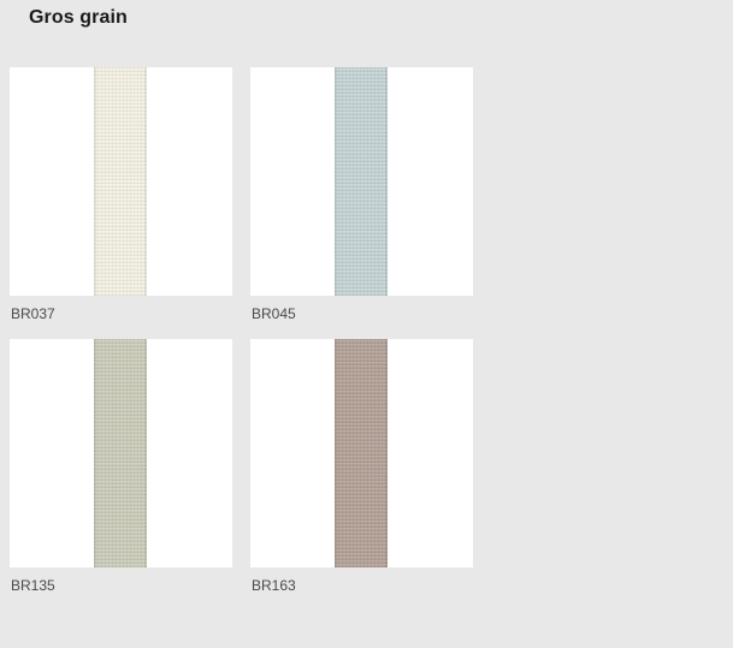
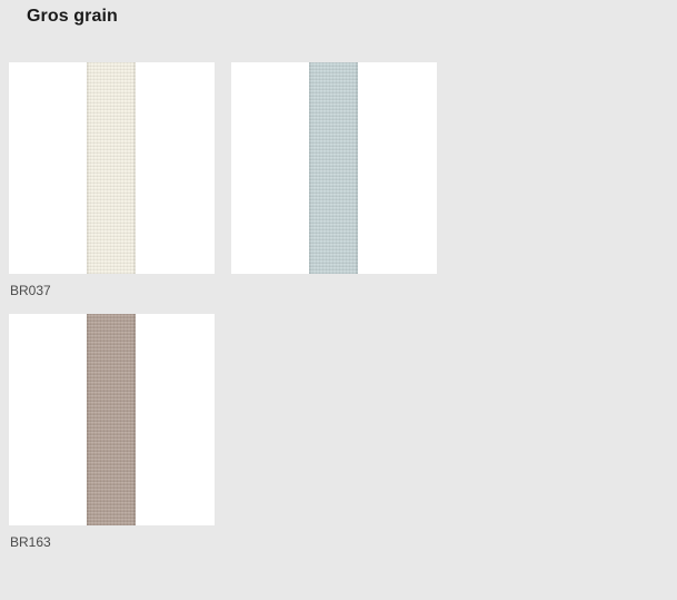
  Gros grain
  BR037
- BR045
- BR135
  BR163
